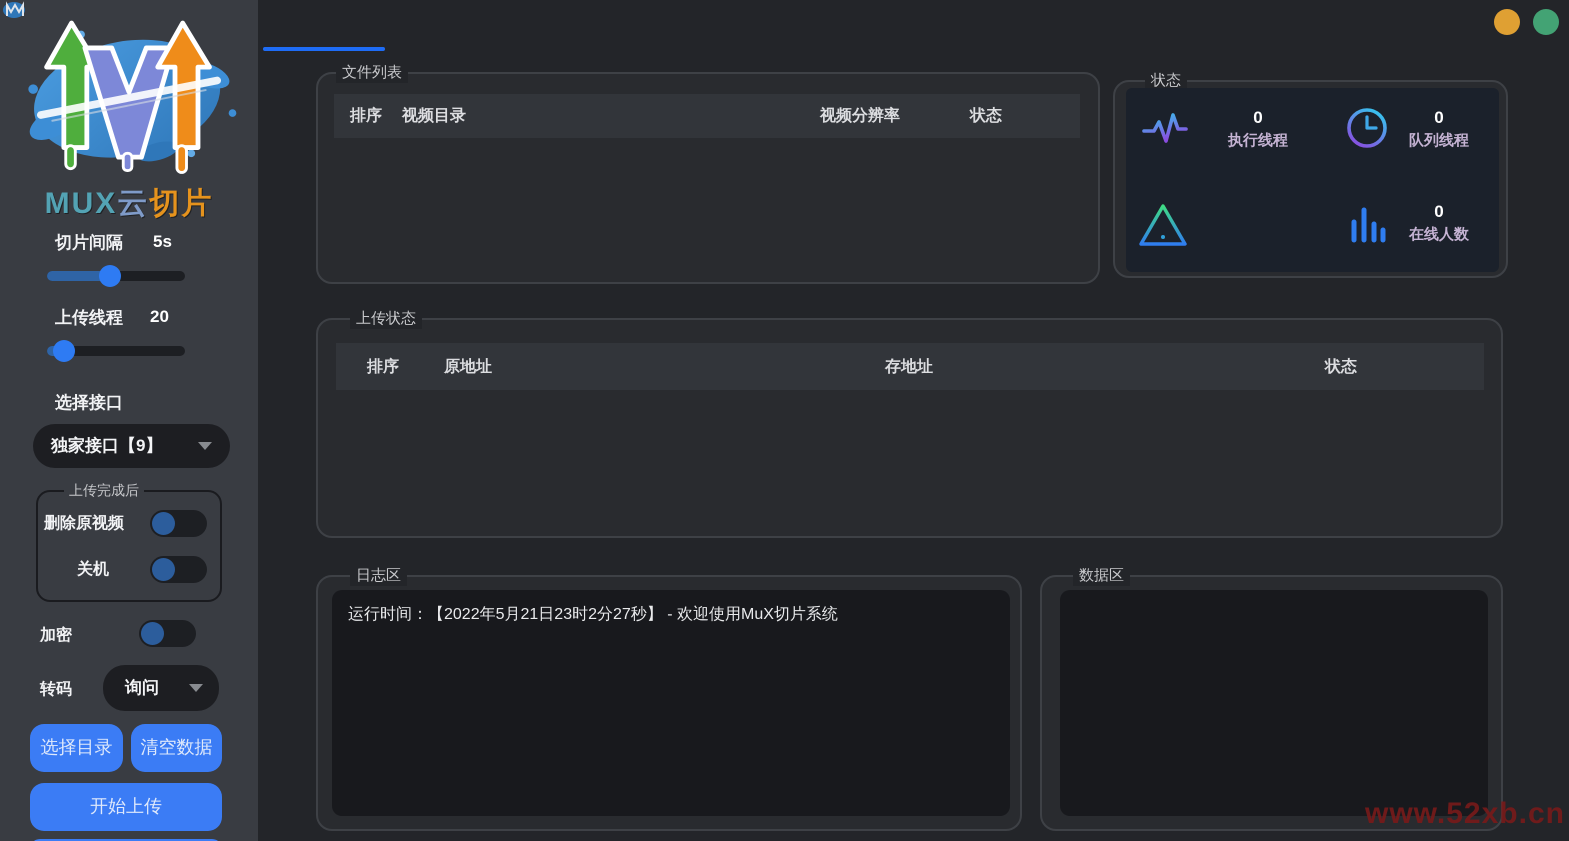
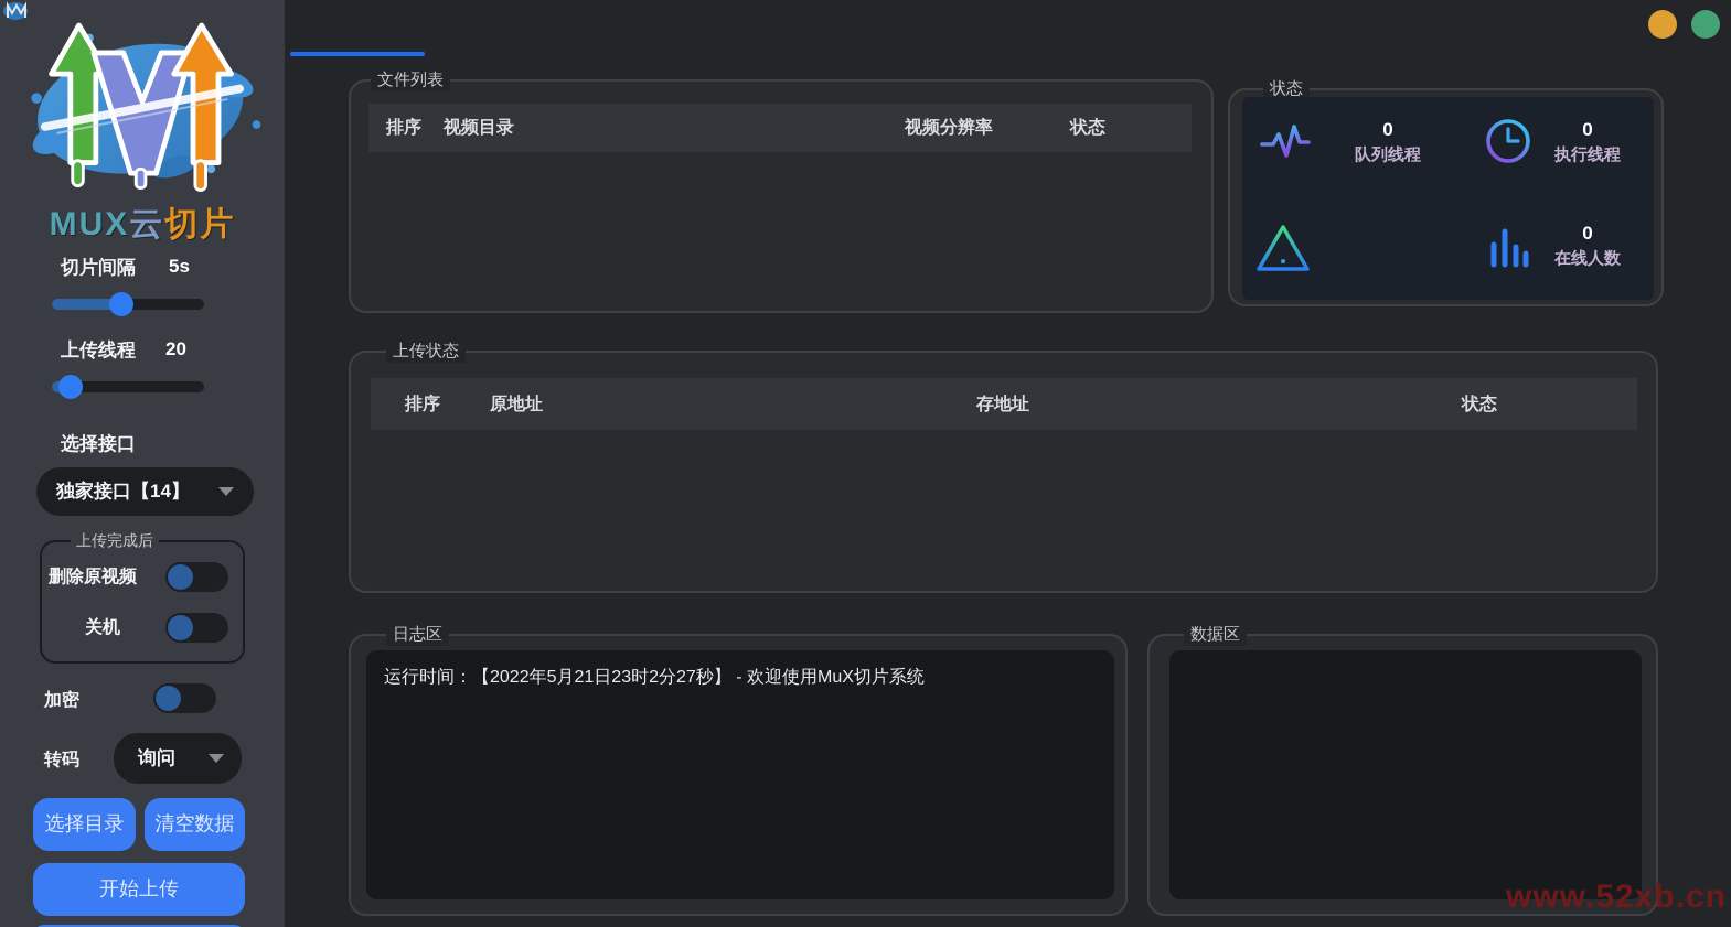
  MUX云切片
  切片间隔
  5s
  上传线程
  20
  选择接口
- 独家接口【9】
+ 独家接口【14】
  上传完成后
  删除原视频
  关机
  加密
  转码
  询问
  选择目录
  清空数据
  开始上传
  文件列表
  排序
  视频目录
  视频分辨率
  状态
  状态
  0
- 执行线程
+ 队列线程
  0
- 队列线程
+ 执行线程
  0
  在线人数
  上传状态
  排序
  原地址
  存地址
  状态
  日志区
  运行时间：【2022年5月21日23时2分27秒】 - 欢迎使用MuX切片系统
  数据区
  www.52xb.cn
